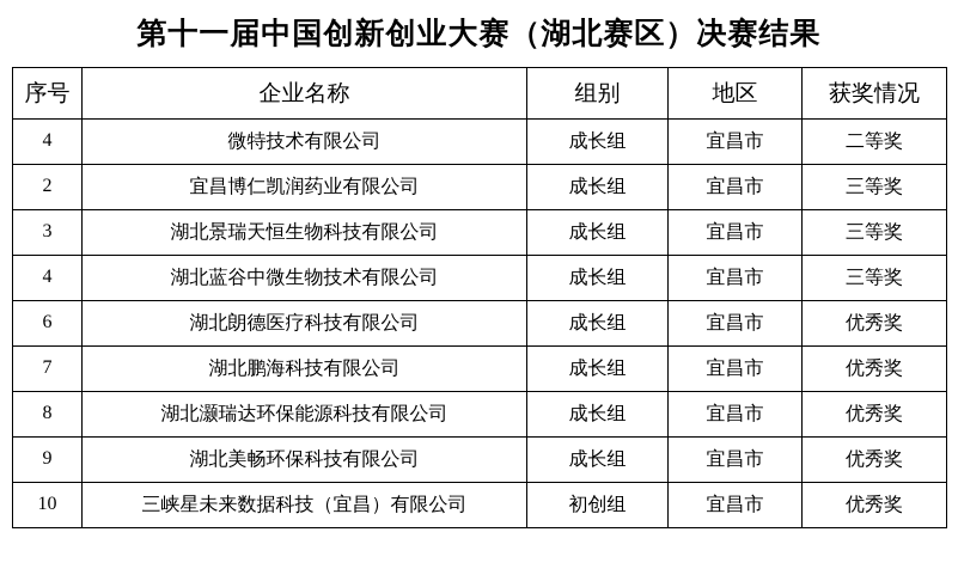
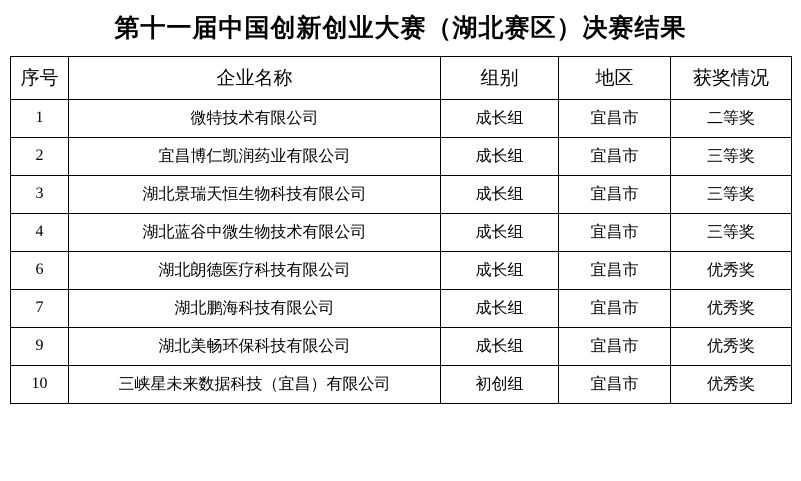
  第十一届中国创新创业大赛（湖北赛区）决赛结果
  序号	企业名称	组别	地区	获奖情况
- 4	微特技术有限公司	成长组	宜昌市	二等奖
+ 1	微特技术有限公司	成长组	宜昌市	二等奖
  2	宜昌博仁凯润药业有限公司	成长组	宜昌市	三等奖
  3	湖北景瑞天恒生物科技有限公司	成长组	宜昌市	三等奖
  4	湖北蓝谷中微生物技术有限公司	成长组	宜昌市	三等奖
  6	湖北朗德医疗科技有限公司	成长组	宜昌市	优秀奖
  7	湖北鹏海科技有限公司	成长组	宜昌市	优秀奖
- 8	湖北灏瑞达环保能源科技有限公司	成长组	宜昌市	优秀奖
  9	湖北美畅环保科技有限公司	成长组	宜昌市	优秀奖
  10	三峡星未来数据科技（宜昌）有限公司	初创组	宜昌市	优秀奖
